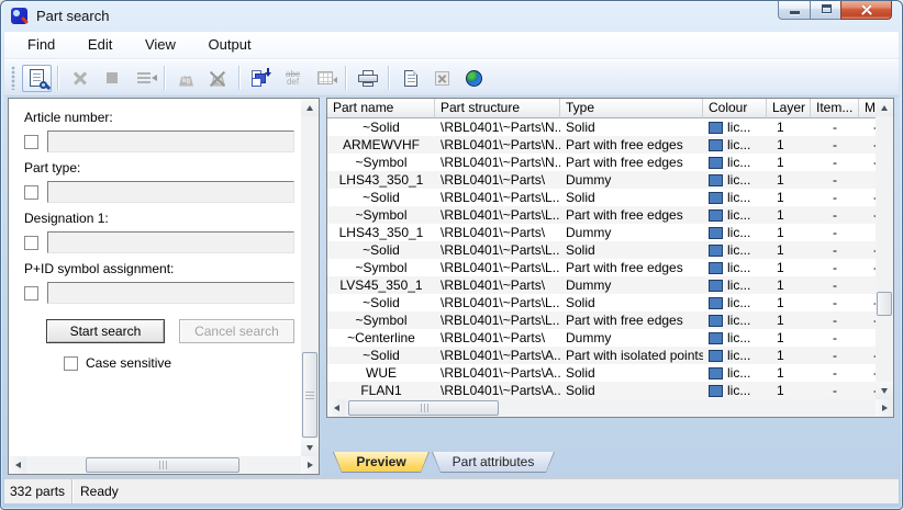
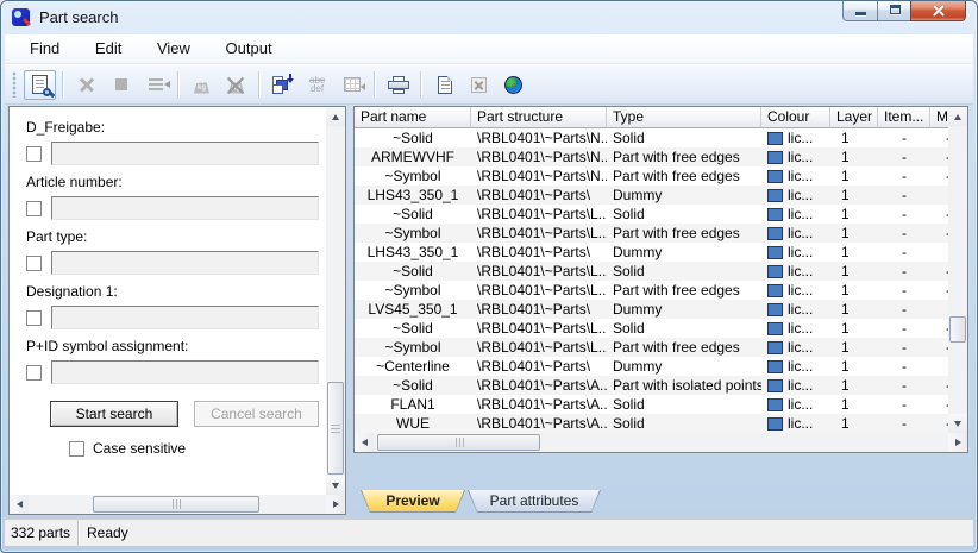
  Part search
  Find Edit View Output
+ D_Freigabe:
  Article number:
  Part type:
  Designation 1:
  P+ID symbol assignment:
  Start search
  Cancel search
  Case sensitive
  Part name
  Part structure
  Type
  Colour
  Layer
  Item...
  ~Solid
  \RBL0401\~Parts\N..
  Solid
  lic...
  1
  -
  ARMEWVHF
  \RBL0401\~Parts\N..
  Part with free edges
  lic...
  1
  -
  ~Symbol
  \RBL0401\~Parts\N..
  Part with free edges
  lic...
  1
  -
  LHS43_350_1
  \RBL0401\~Parts\
  Dummy
  lic...
  1
  -
  ~Solid
  \RBL0401\~Parts\L..
  Solid
  lic...
  1
  -
  ~Symbol
  \RBL0401\~Parts\L..
  Part with free edges
  lic...
  1
  -
  LHS43_350_1
  \RBL0401\~Parts\
  Dummy
  lic...
  1
  -
  ~Solid
  \RBL0401\~Parts\L..
  Solid
  lic...
  1
  -
  ~Symbol
  \RBL0401\~Parts\L..
  Part with free edges
  lic...
  1
  -
  LVS45_350_1
  \RBL0401\~Parts\
  Dummy
  lic...
  1
  -
  ~Solid
  \RBL0401\~Parts\L..
  Solid
  lic...
  1
  -
  ~Symbol
  \RBL0401\~Parts\L..
  Part with free edges
  lic...
  1
  -
  ~Centerline
  \RBL0401\~Parts\
  Dummy
  lic...
  1
  -
  ~Solid
  \RBL0401\~Parts\A..
  Part with isolated points
  lic...
  1
  -
- WUE
+ FLAN1
  \RBL0401\~Parts\A..
  Solid
  lic...
  1
  -
- FLAN1
+ WUE
  \RBL0401\~Parts\A..
  Solid
  lic...
  1
  -
  Preview
  Part attributes
  332 parts
  Ready
